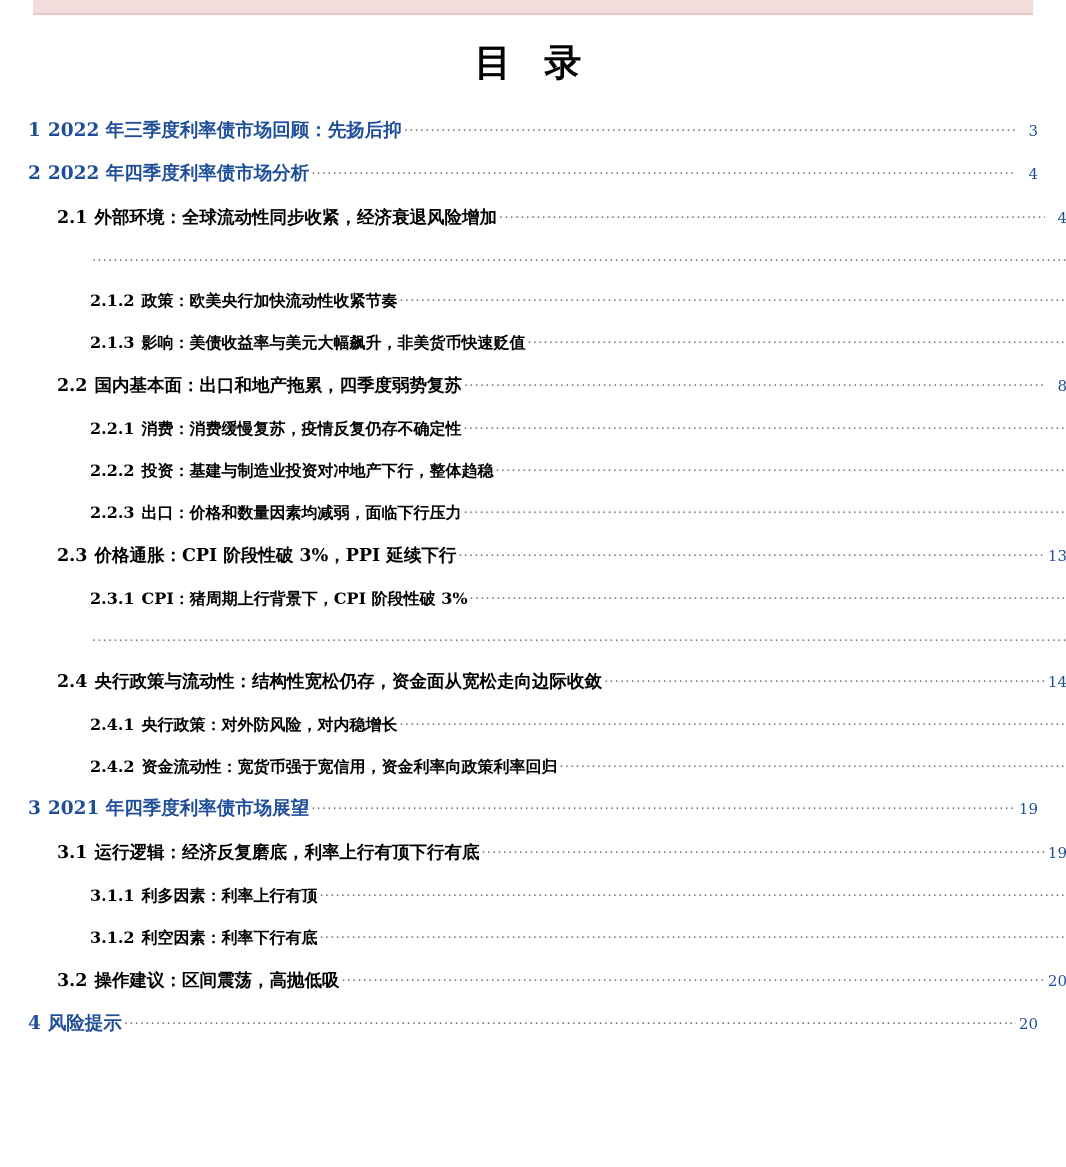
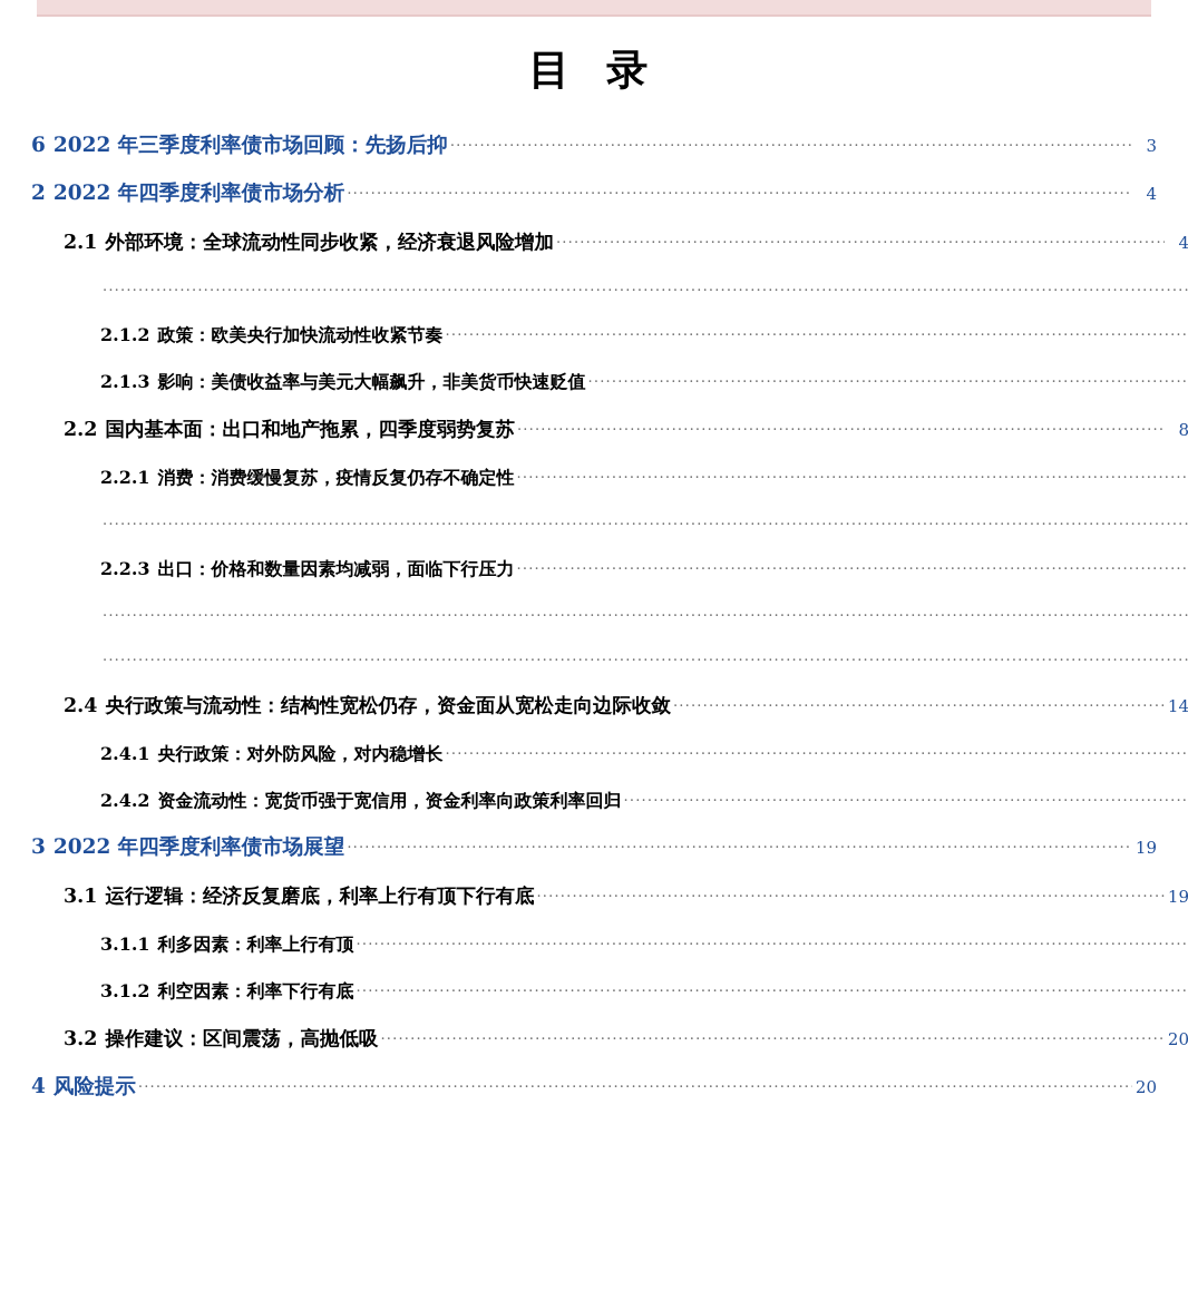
  目 录
- 1 2022 年三季度利率债市场回顾：先扬后抑
+ 6 2022 年三季度利率债市场回顾：先扬后抑
  3
  2 2022 年四季度利率债市场分析
  4
  2.1 外部环境：全球流动性同步收紧，经济衰退风险增加
  4
  2.1.2 政策：欧美央行加快流动性收紧节奏
  2.1.3 影响：美债收益率与美元大幅飙升，非美货币快速贬值
  2.2 国内基本面：出口和地产拖累，四季度弱势复苏
  8
  2.2.1 消费：消费缓慢复苏，疫情反复仍存不确定性
- 2.2.2 投资：基建与制造业投资对冲地产下行，整体趋稳
  2.2.3 出口：价格和数量因素均减弱，面临下行压力
- 2.3 价格通胀：CPI 阶段性破 3%，PPI 延续下行
- 13
- 2.3.1 CPI：猪周期上行背景下，CPI 阶段性破 3%
  2.4 央行政策与流动性：结构性宽松仍存，资金面从宽松走向边际收敛
  14
  2.4.1 央行政策：对外防风险，对内稳增长
  2.4.2 资金流动性：宽货币强于宽信用，资金利率向政策利率回归
- 3 2021 年四季度利率债市场展望
+ 3 2022 年四季度利率债市场展望
  19
  3.1 运行逻辑：经济反复磨底，利率上行有顶下行有底
  19
  3.1.1 利多因素：利率上行有顶
  3.1.2 利空因素：利率下行有底
  3.2 操作建议：区间震荡，高抛低吸
  20
  4 风险提示
  20
